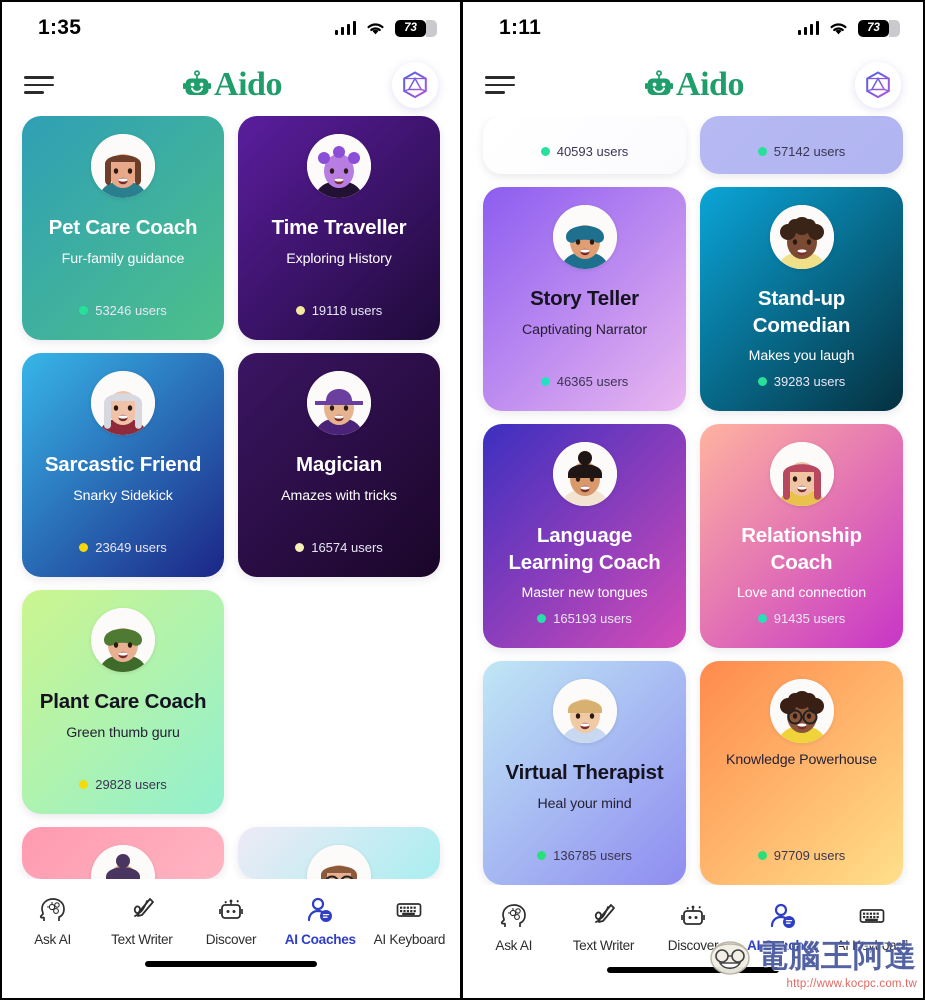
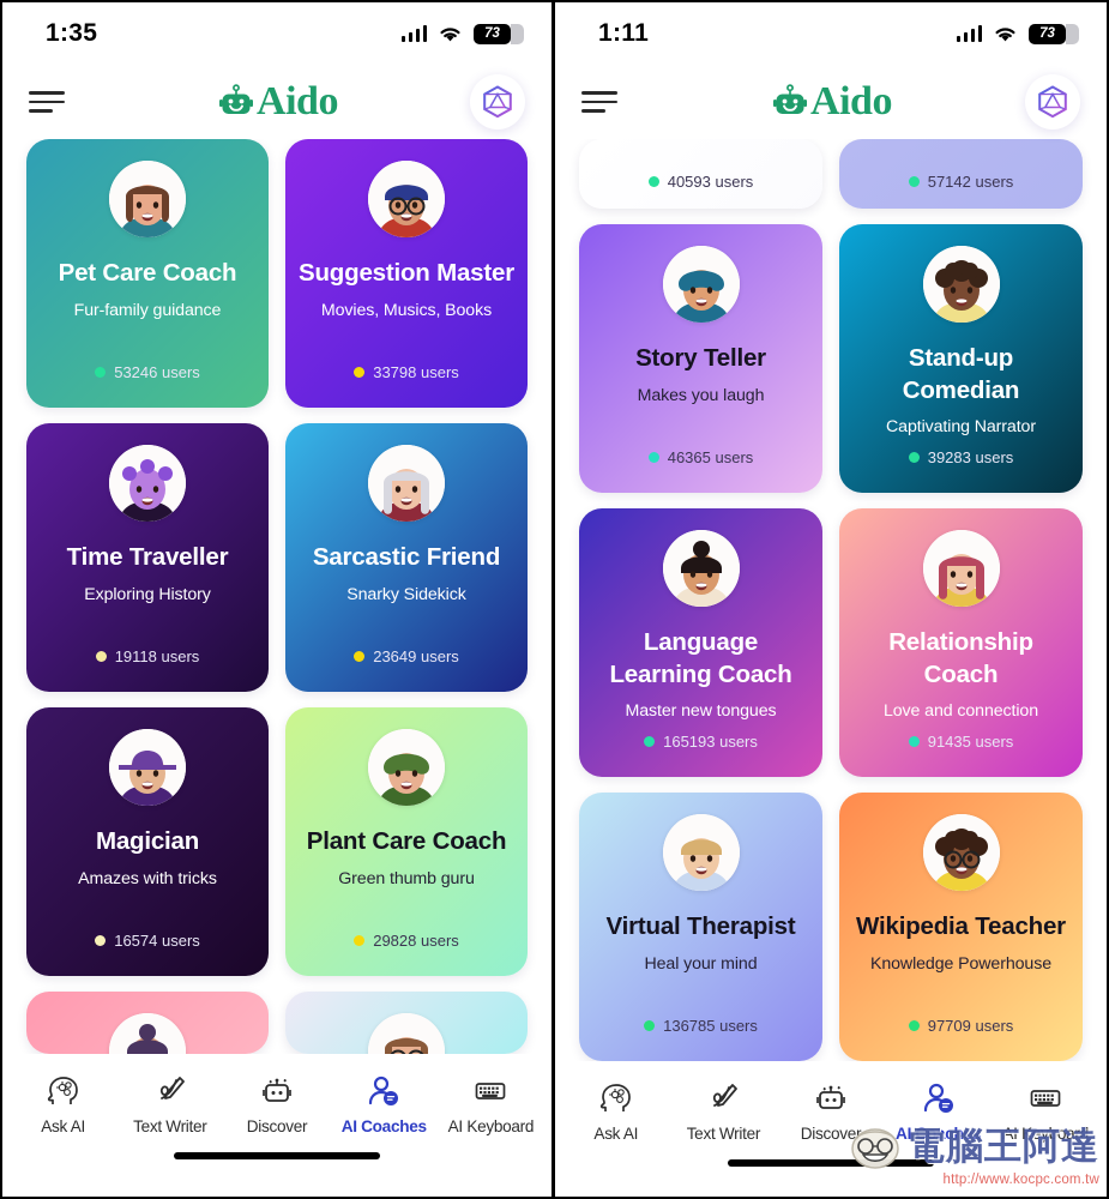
  1:35
  73
  Aido
  Pet Care Coach
  Fur-family guidance
  53246 users
+ Suggestion Master
+ Movies, Musics, Books
+ 33798 users
  Time Traveller
  Exploring History
  19118 users
  Sarcastic Friend
  Snarky Sidekick
  23649 users
  Magician
  Amazes with tricks
  16574 users
  Plant Care Coach
  Green thumb guru
  29828 users
  Ask AI
  Text Writer
  Discover
  AI Coaches
  AI Keyboard
  1:11
  73
  Aido
  40593 users
  57142 users
  Story Teller
- Captivating Narrator
+ Makes you laugh
  46365 users
  Stand-up Comedian
- Makes you laugh
+ Captivating Narrator
  39283 users
  Language Learning Coach
  Master new tongues
  165193 users
  Relationship Coach
  Love and connection
  91435 users
  Virtual Therapist
  Heal your mind
  136785 users
+ Wikipedia Teacher
  Knowledge Powerhouse
  97709 users
  Ask AI
  Text Writer
  Discover
  AI Coaches
  AI Keyboard
  電腦王阿達
  http://www.kocpc.com.tw
